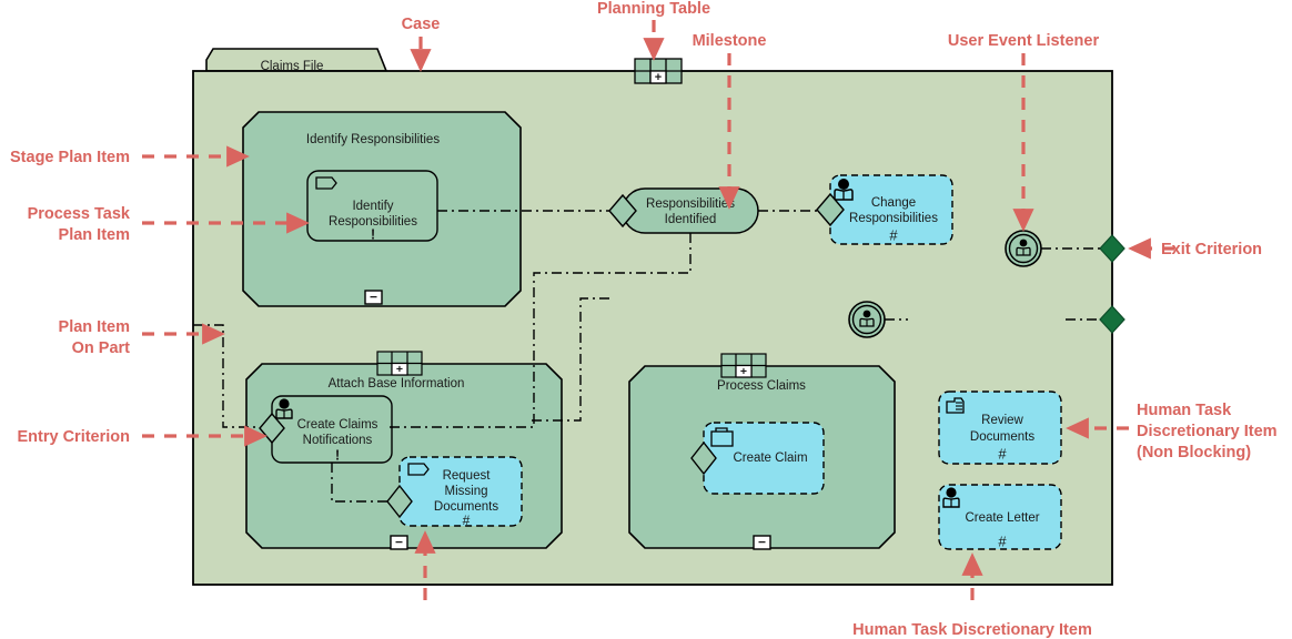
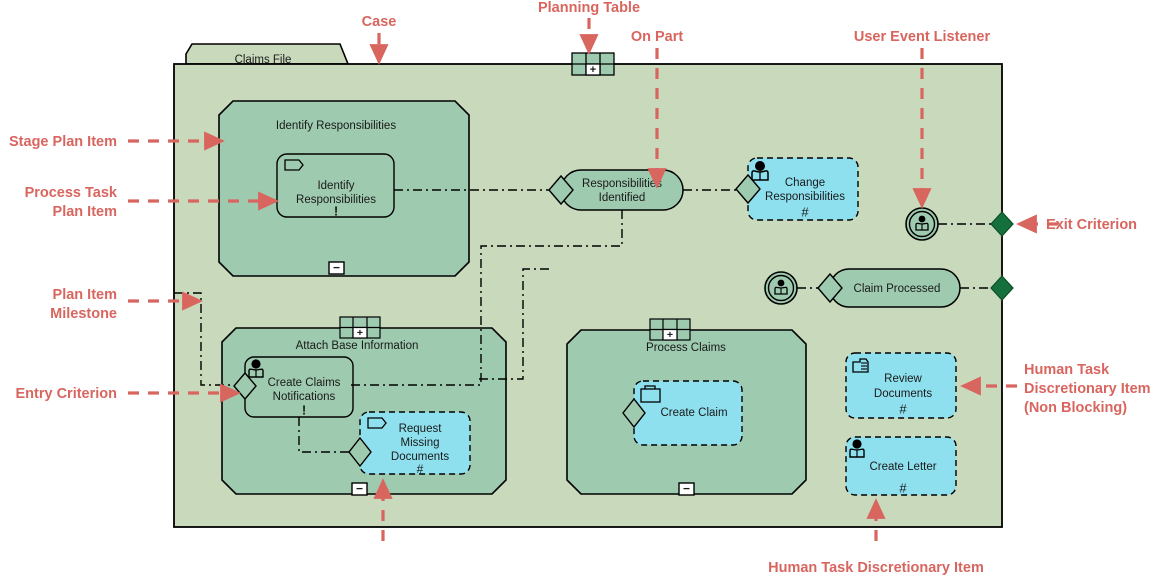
  Claims File
  +
  Identify Responsibilities
  −
  Identify
  Responsibilities
  !
  Responsibilities
  Identified
  Change
  Responsibilities
  #
+ Claim Processed
  Attach Base Information
  +
  −
  Create Claims
  Notifications
  !
  Request
  Missing
  Documents
  #
  Process Claims
  +
  −
  Create Claim
  Review
  Documents
  #
  Create Letter
  #
  Stage Plan Item
  Process Task
  Plan Item
  Plan Item
- On Part
+ Milestone
  Entry Criterion
  Case
  Planning Table
- Milestone
+ On Part
  User Event Listener
  Exit Criterion
  Human Task
  Discretionary Item
  (Non Blocking)
  Human Task Discretionary Item
